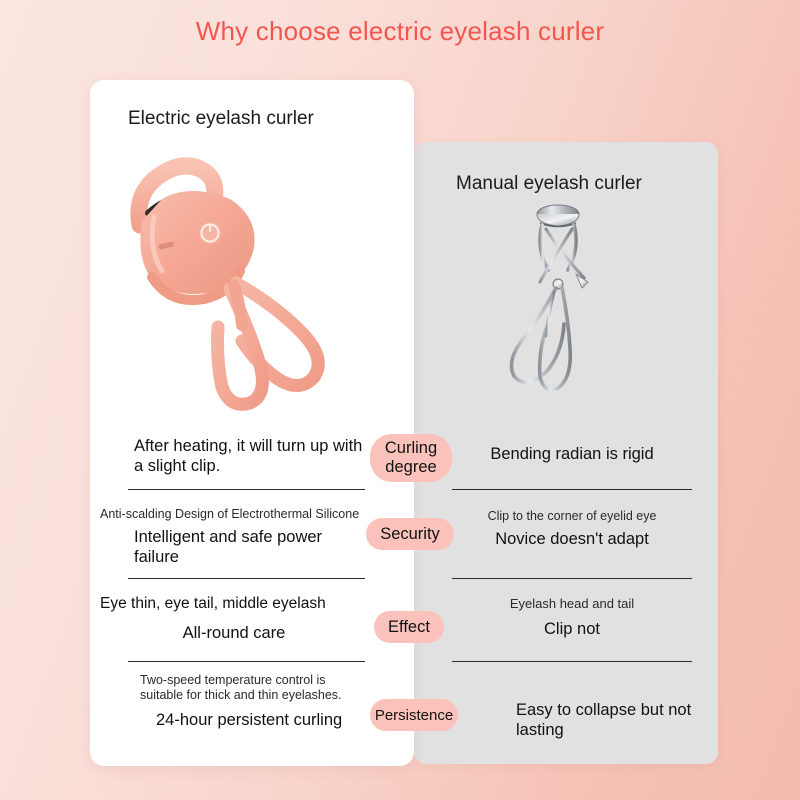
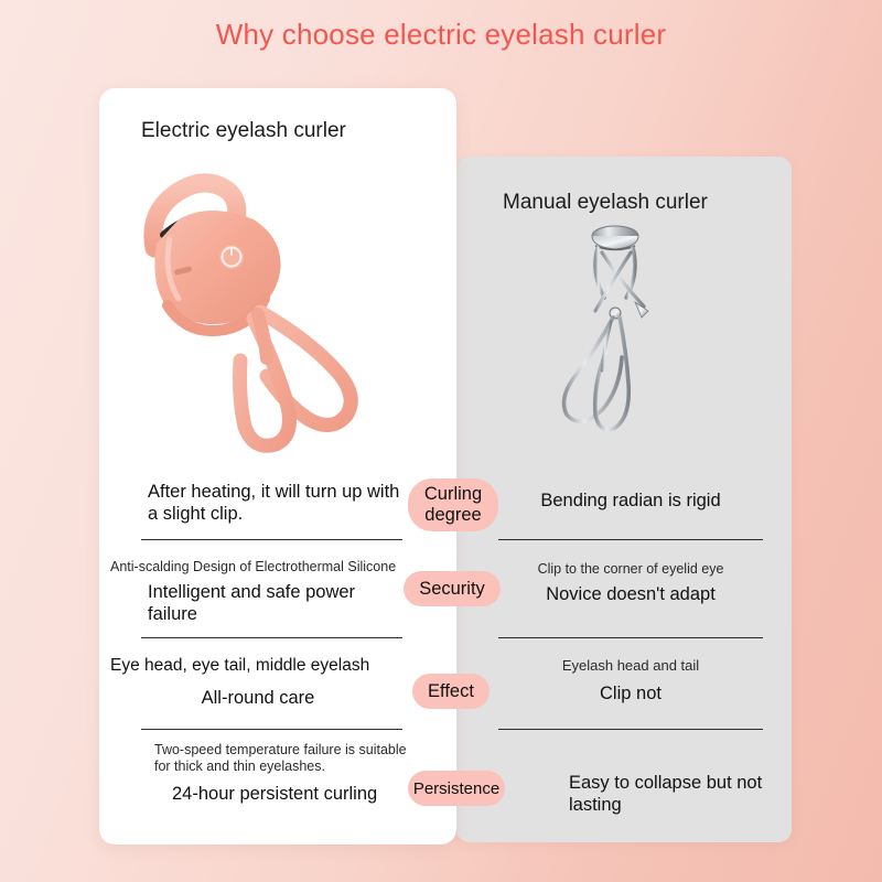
  Why choose electric eyelash curler
  Electric eyelash curler
  Manual eyelash curler
  After heating, it will turn up with a slight clip.
  Curling degree
  Bending radian is rigid
  Anti-scalding Design of Electrothermal Silicone
  Intelligent and safe power failure
  Security
  Clip to the corner of eyelid eye
  Novice doesn't adapt
- Eye thin, eye tail, middle eyelash
+ Eye head, eye tail, middle eyelash
  All-round care
  Effect
  Eyelash head and tail
  Clip not
- Two-speed temperature control is suitable for thick and thin eyelashes.
+ Two-speed temperature failure is suitable for thick and thin eyelashes.
  24-hour persistent curling
  Persistence
  Easy to collapse but not lasting
